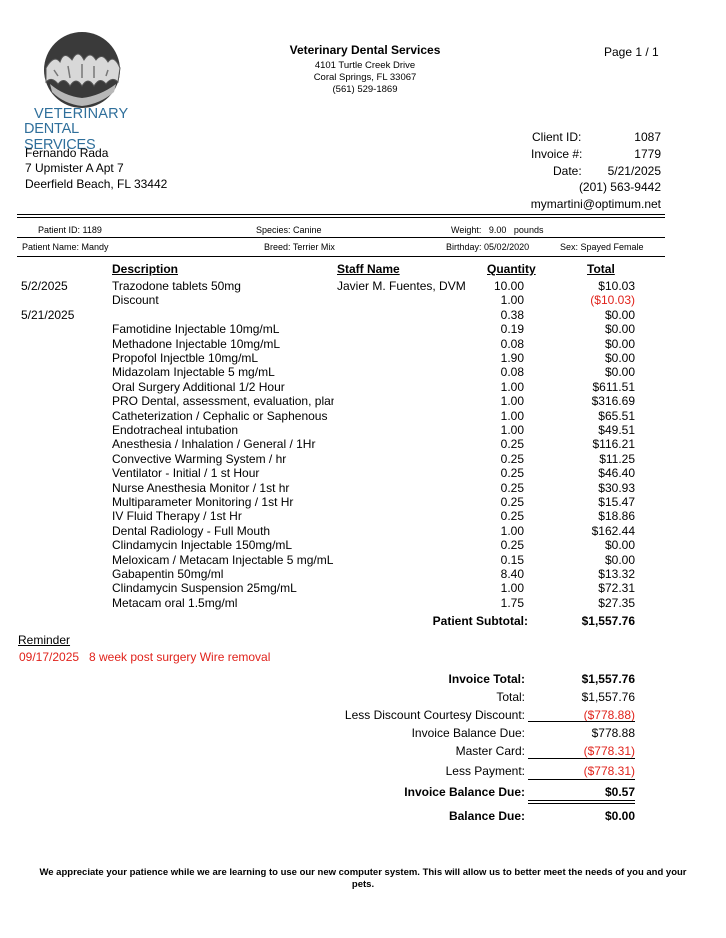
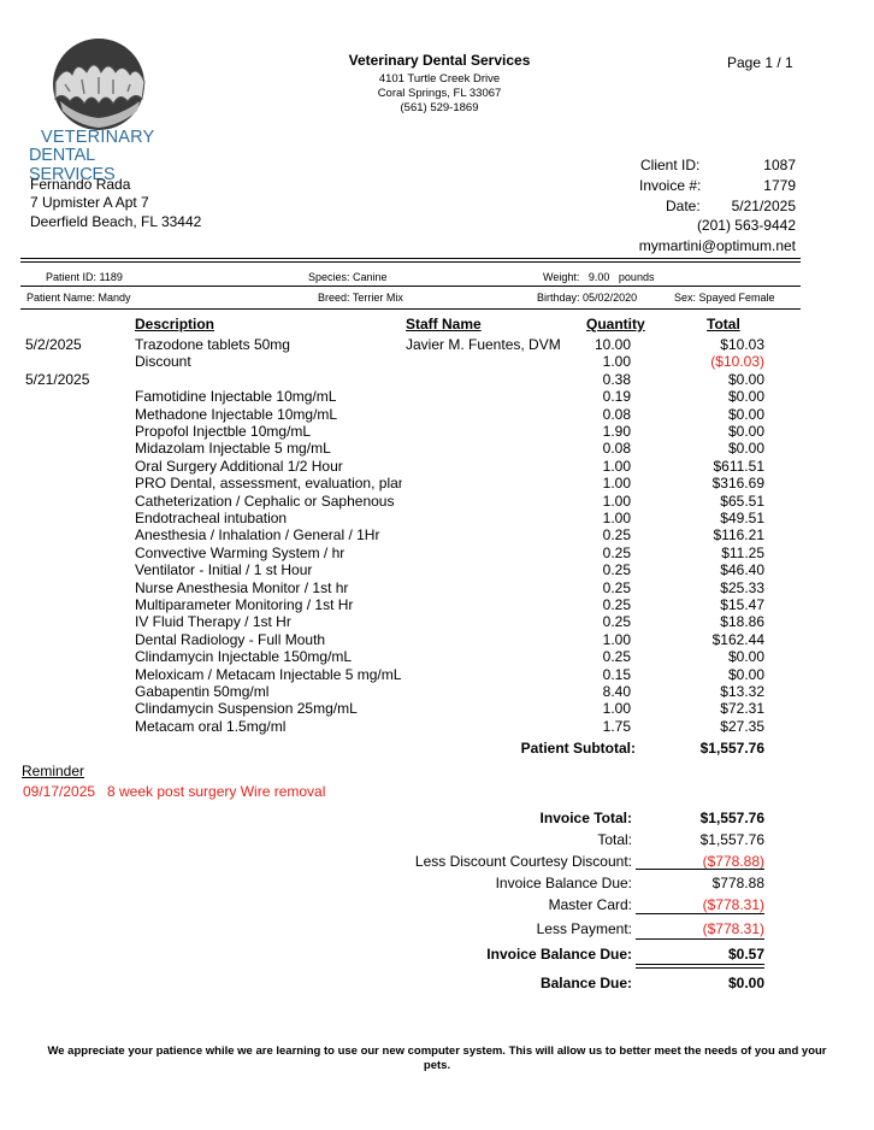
  VETERINARY
  DENTAL SERVICES
  Veterinary Dental Services
  4101 Turtle Creek Drive
  Coral Springs, FL 33067
  (561) 529-1869
  Page 1 / 1
  Fernando Rada
  7 Upmister A Apt 7
  Deerfield Beach, FL 33442
  Client ID:
  1087
  Invoice #:
  1779
  Date:
  5/21/2025
  (201) 563-9442
  mymartini@optimum.net
  Patient ID: 1189
  Species: Canine
  Weight: 9.00 pounds
  Patient Name: Mandy
  Breed: Terrier Mix
  Birthday: 05/02/2020
  Sex: Spayed Female
  Description
  Staff Name
  Quantity
  Total
  5/2/2025
  Trazodone tablets 50mg
  Javier M. Fuentes, DVM
  10.00
  $10.03
  Discount
  1.00
  ($10.03)
  5/21/2025
  0.38
  $0.00
  Famotidine Injectable 10mg/mL
  0.19
  $0.00
  Methadone Injectable 10mg/mL
  0.08
  $0.00
  Propofol Injectble 10mg/mL
  1.90
  $0.00
  Midazolam Injectable 5 mg/mL
  0.08
  $0.00
  Oral Surgery Additional 1/2 Hour
  1.00
  $611.51
  PRO Dental, assessment, evaluation, pla
  1.00
  $316.69
  Catheterization / Cephalic or Saphenous
  1.00
  $65.51
  Endotracheal intubation
  1.00
  $49.51
  Anesthesia / Inhalation / General / 1Hr
  0.25
  $116.21
  Convective Warming System / hr
  0.25
  $11.25
  Ventilator - Initial / 1 st Hour
  0.25
  $46.40
  Nurse Anesthesia Monitor / 1st hr
  0.25
- $30.93
+ $25.33
  Multiparameter Monitoring / 1st Hr
  0.25
  $15.47
  IV Fluid Therapy / 1st Hr
  0.25
  $18.86
  Dental Radiology - Full Mouth
  1.00
  $162.44
  Clindamycin Injectable 150mg/mL
  0.25
  $0.00
  Meloxicam / Metacam Injectable 5 mg/mL
  0.15
  $0.00
  Gabapentin 50mg/ml
  8.40
  $13.32
  Clindamycin Suspension 25mg/mL
  1.00
  $72.31
  Metacam oral 1.5mg/ml
  1.75
  $27.35
  Patient Subtotal:
  $1,557.76
  Reminder
  09/17/2025
  8 week post surgery Wire removal
  Invoice Total:
  $1,557.76
  Total:
  $1,557.76
  Less Discount Courtesy Discount:
  ($778.88)
  Invoice Balance Due:
  $778.88
  Master Card:
  ($778.31)
  Less Payment:
  ($778.31)
  Invoice Balance Due:
  $0.57
  Balance Due:
  $0.00
  We appreciate your patience while we are learning to use our new computer system. This will allow us to better meet the needs of you and your pets.
